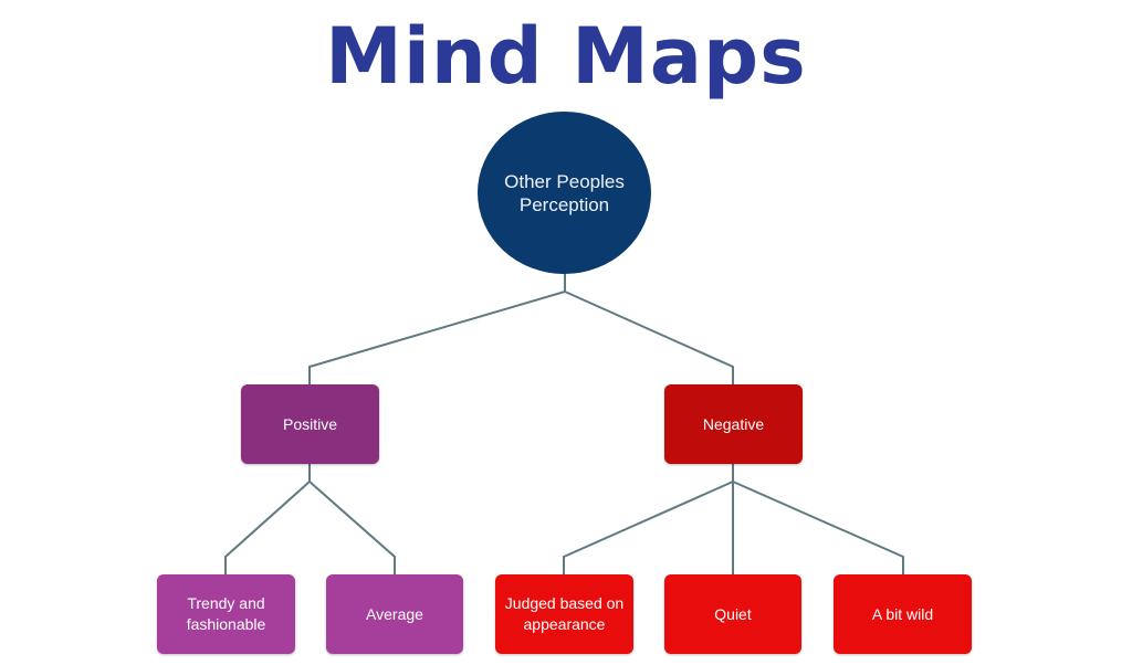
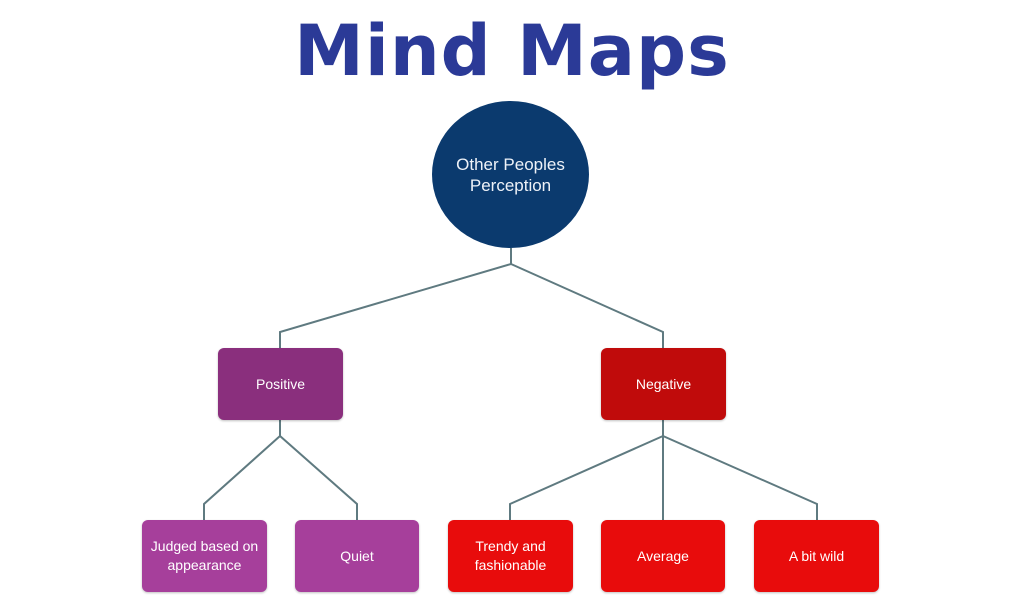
  Mind Maps
  Other Peoples Perception
  Positive
  Negative
- Trendy and fashionable
+ Judged based on appearance
- Average
+ Quiet
- Judged based on appearance
+ Trendy and fashionable
- Quiet
+ Average
  A bit wild
